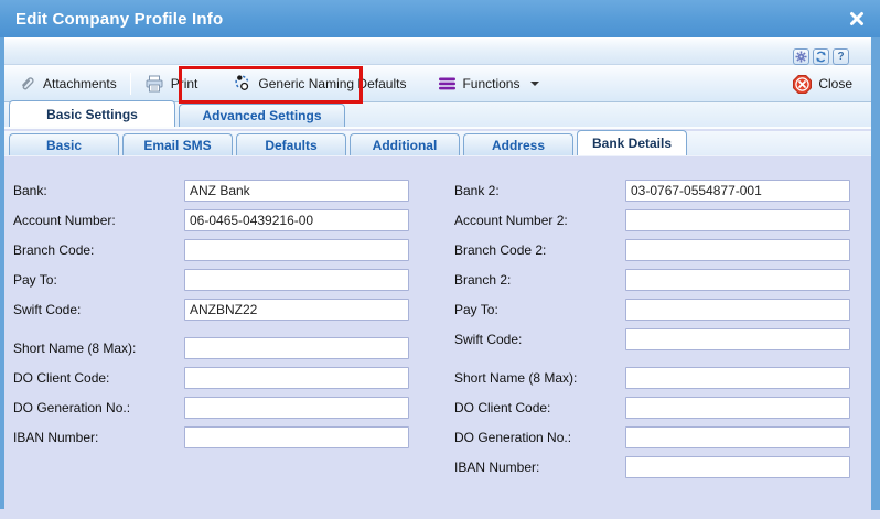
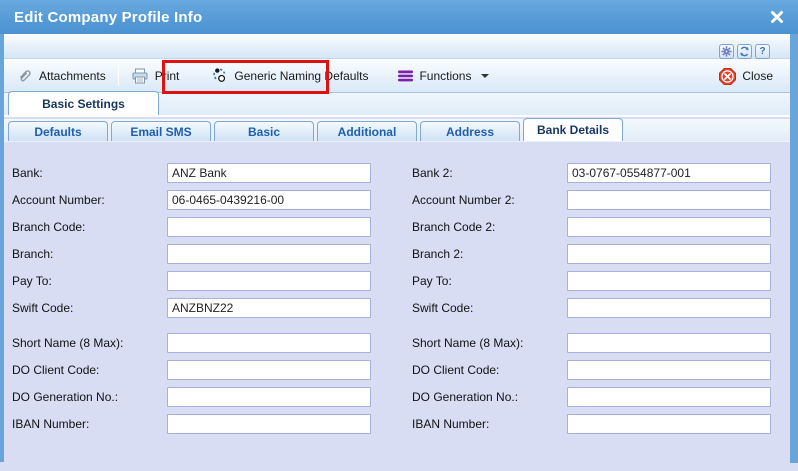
  Edit Company Profile Info
  ?
  Attachments
  Print
  Generic Naming Defaults
  Functions
  Close
  Basic Settings
- Advanced Settings
- Basic
+ Defaults
  Email SMS
- Defaults
+ Basic
  Additional
  Address
  Bank Details
  Bank:
  ANZ Bank
  Account Number:
  06-0465-0439216-00
  Branch Code:
+ Branch:
  Pay To:
  Swift Code:
  ANZBNZ22
  Short Name (8 Max):
  DO Client Code:
  DO Generation No.:
  IBAN Number:
  Bank 2:
  03-0767-0554877-001
  Account Number 2:
  Branch Code 2:
  Branch 2:
  Pay To:
  Swift Code:
  Short Name (8 Max):
  DO Client Code:
  DO Generation No.:
  IBAN Number:
